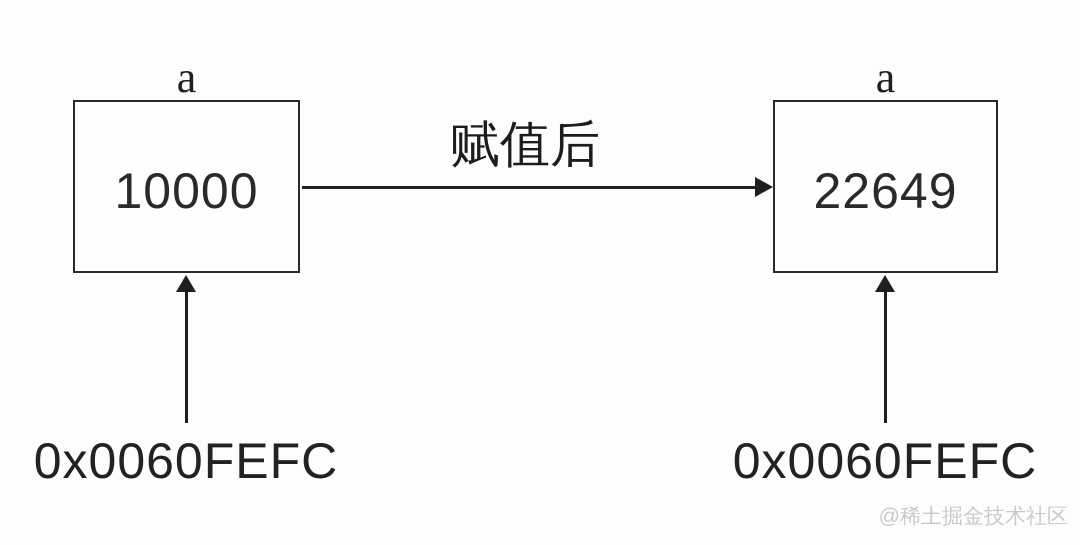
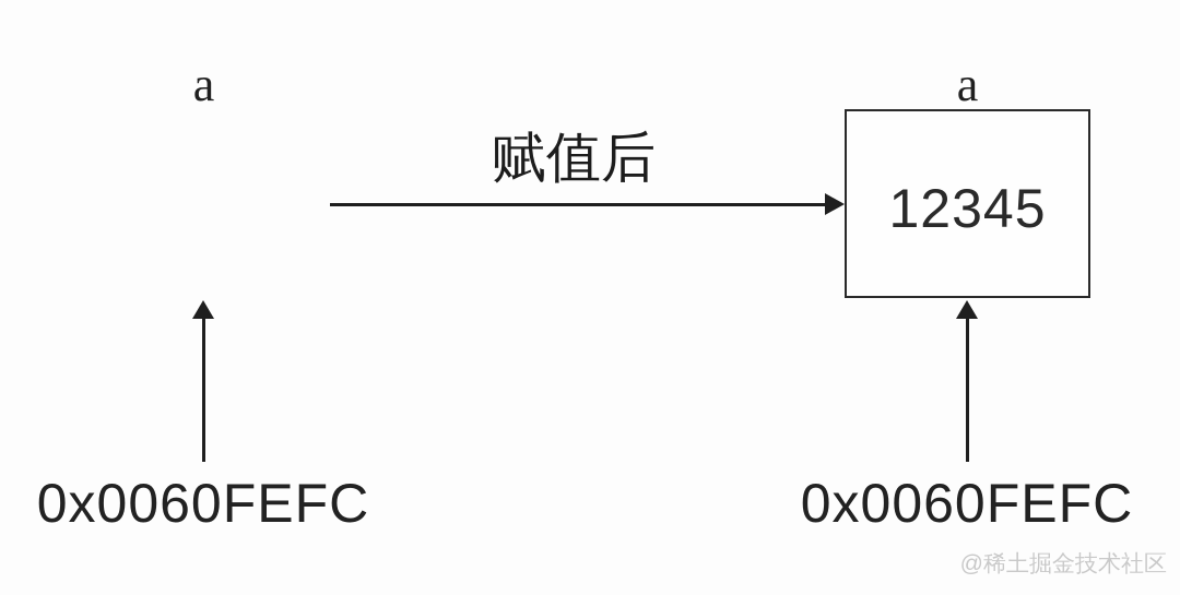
  a
- 10000
  0x0060FEFC
  赋值后
  a
- 22649
+ 12345
  0x0060FEFC
  @稀土掘金技术社区
